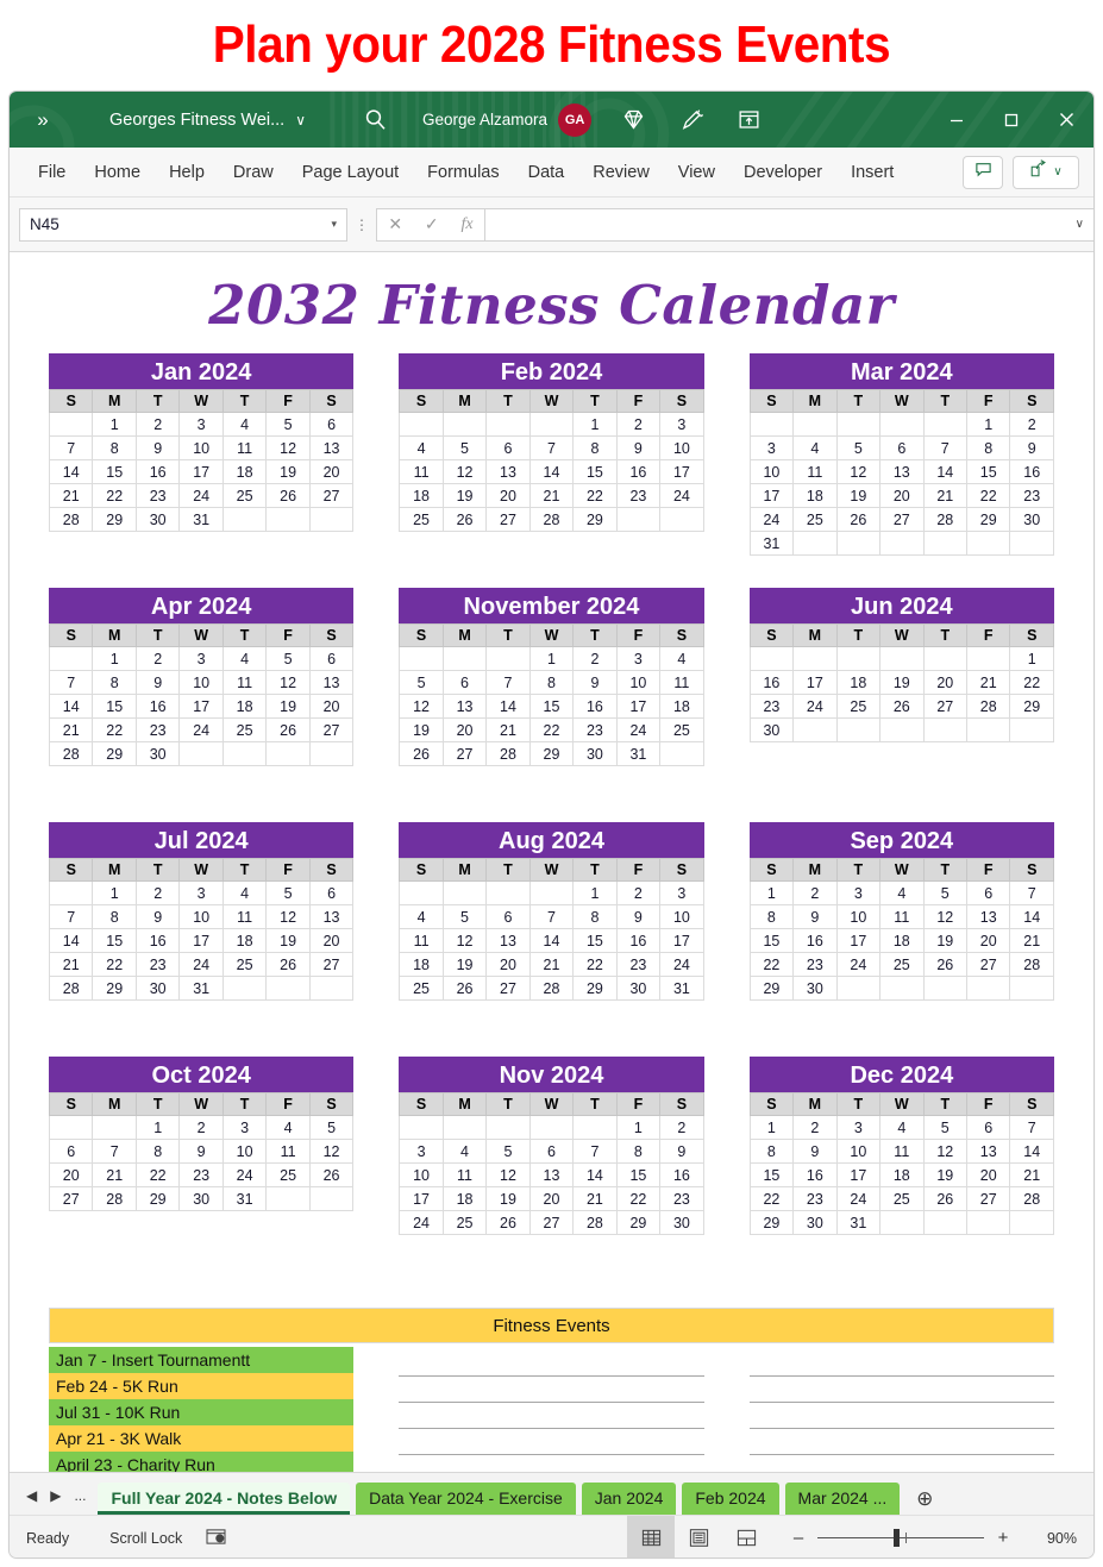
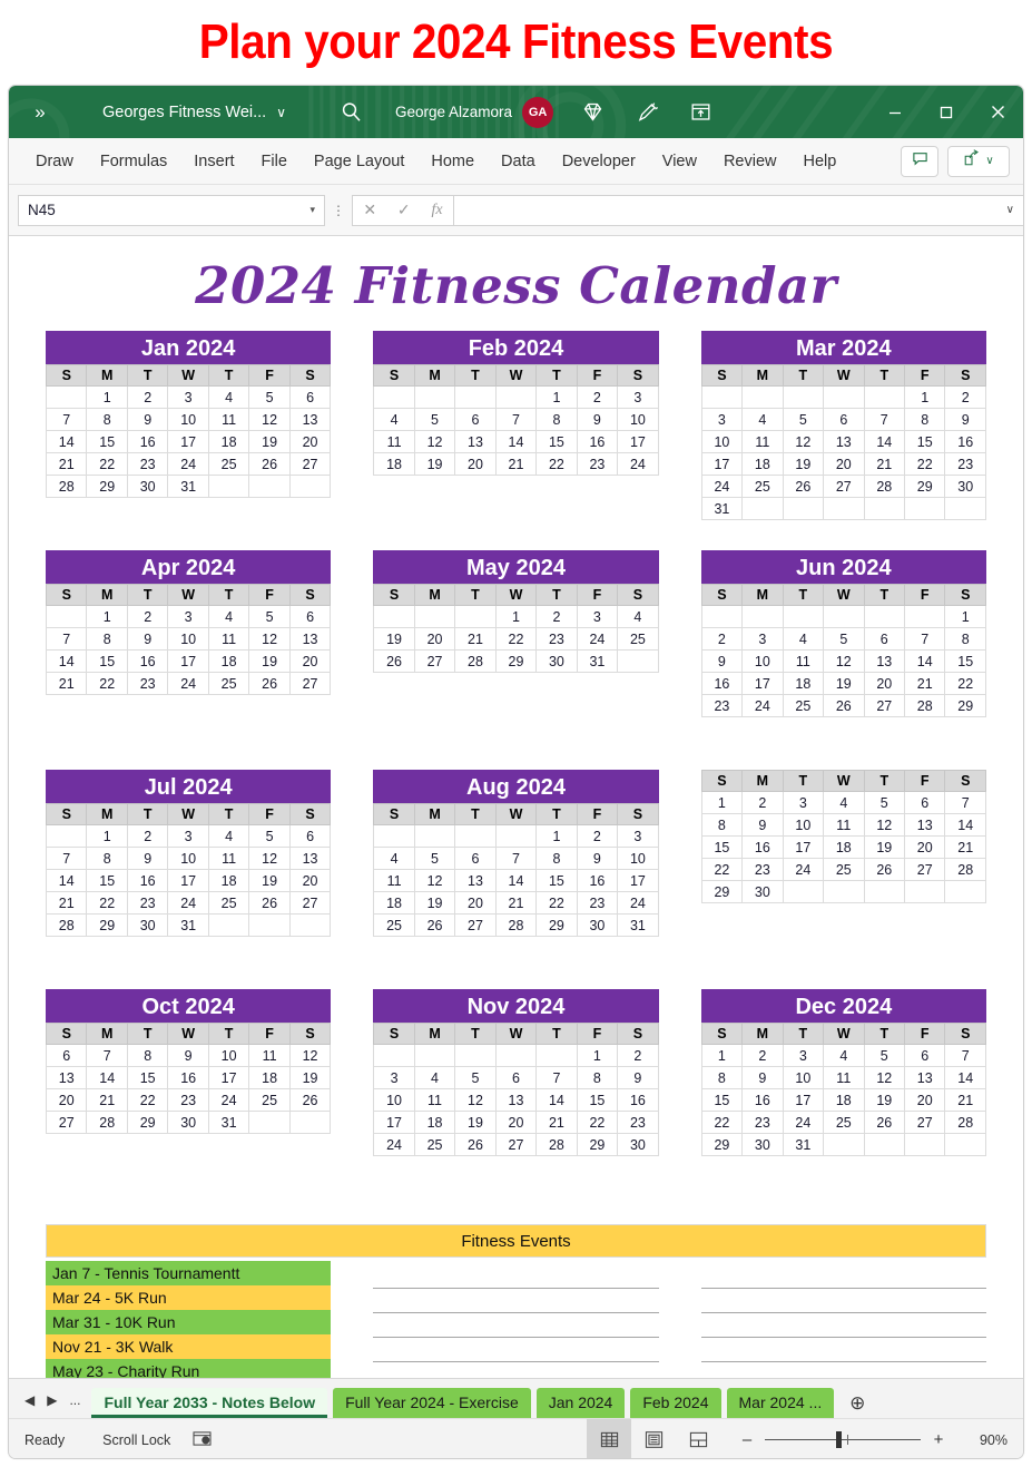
- Plan your 2028 Fitness Events
+ Plan your 2024 Fitness Events
  »
  Georges Fitness Wei...
  ∨
  George Alzamora
  GA
- File
+ Draw
- Home
+ Formulas
- Help
+ Insert
- Draw
+ File
  Page Layout
- Formulas
+ Home
  Data
- Review
+ Developer
  View
- Developer
+ Review
- Insert
+ Help
  ∨
  N45
  ▾
  ⋮
  ✕
  ✓
  fx
  ∨
- 2032 Fitness Calendar
+ 2024 Fitness Calendar
  Jan 2024
  S	M	T	W	T	F	S
  	1	2	3	4	5	6
  7	8	9	10	11	12	13
  14	15	16	17	18	19	20
  21	22	23	24	25	26	27
  28	29	30	31
  Feb 2024
  S	M	T	W	T	F	S
  				1	2	3
  4	5	6	7	8	9	10
  11	12	13	14	15	16	17
  18	19	20	21	22	23	24
- 25	26	27	28	29
  Mar 2024
  S	M	T	W	T	F	S
  					1	2
  3	4	5	6	7	8	9
  10	11	12	13	14	15	16
  17	18	19	20	21	22	23
  24	25	26	27	28	29	30
  31
  Apr 2024
  S	M	T	W	T	F	S
  	1	2	3	4	5	6
  7	8	9	10	11	12	13
  14	15	16	17	18	19	20
  21	22	23	24	25	26	27
- 28	29	30
- November 2024
+ May 2024
  S	M	T	W	T	F	S
  			1	2	3	4
- 5	6	7	8	9	10	11
- 12	13	14	15	16	17	18
  19	20	21	22	23	24	25
  26	27	28	29	30	31
  Jun 2024
  S	M	T	W	T	F	S
  						1
+ 2	3	4	5	6	7	8
+ 9	10	11	12	13	14	15
  16	17	18	19	20	21	22
  23	24	25	26	27	28	29
- 30
  Jul 2024
  S	M	T	W	T	F	S
  	1	2	3	4	5	6
  7	8	9	10	11	12	13
  14	15	16	17	18	19	20
  21	22	23	24	25	26	27
  28	29	30	31
  Aug 2024
  S	M	T	W	T	F	S
  				1	2	3
  4	5	6	7	8	9	10
  11	12	13	14	15	16	17
  18	19	20	21	22	23	24
  25	26	27	28	29	30	31
- Sep 2024
  S	M	T	W	T	F	S
  1	2	3	4	5	6	7
  8	9	10	11	12	13	14
  15	16	17	18	19	20	21
  22	23	24	25	26	27	28
  29	30
  Oct 2024
  S	M	T	W	T	F	S
- 		1	2	3	4	5
  6	7	8	9	10	11	12
+ 13	14	15	16	17	18	19
  20	21	22	23	24	25	26
  27	28	29	30	31
  Nov 2024
  S	M	T	W	T	F	S
  					1	2
  3	4	5	6	7	8	9
  10	11	12	13	14	15	16
  17	18	19	20	21	22	23
  24	25	26	27	28	29	30
  Dec 2024
  S	M	T	W	T	F	S
  1	2	3	4	5	6	7
  8	9	10	11	12	13	14
  15	16	17	18	19	20	21
  22	23	24	25	26	27	28
  29	30	31
  Fitness Events
- Jan 7 - Insert Tournamentt
+ Jan 7 - Tennis Tournamentt
- Feb 24 - 5K Run
+ Mar 24 - 5K Run
- Jul 31 - 10K Run
+ Mar 31 - 10K Run
- Apr 21 - 3K Walk
+ Nov 21 - 3K Walk
- April 23 - Charity Run
+ May 23 - Charity Run
  ◀
  ▶
  ...
- Full Year 2024 - Notes Below
+ Full Year 2033 - Notes Below
- Data Year 2024 - Exercise
+ Full Year 2024 - Exercise
  Jan 2024
  Feb 2024
  Mar 2024 ...
  ⊕
  Ready
  Scroll Lock
  –
  +
  90%
